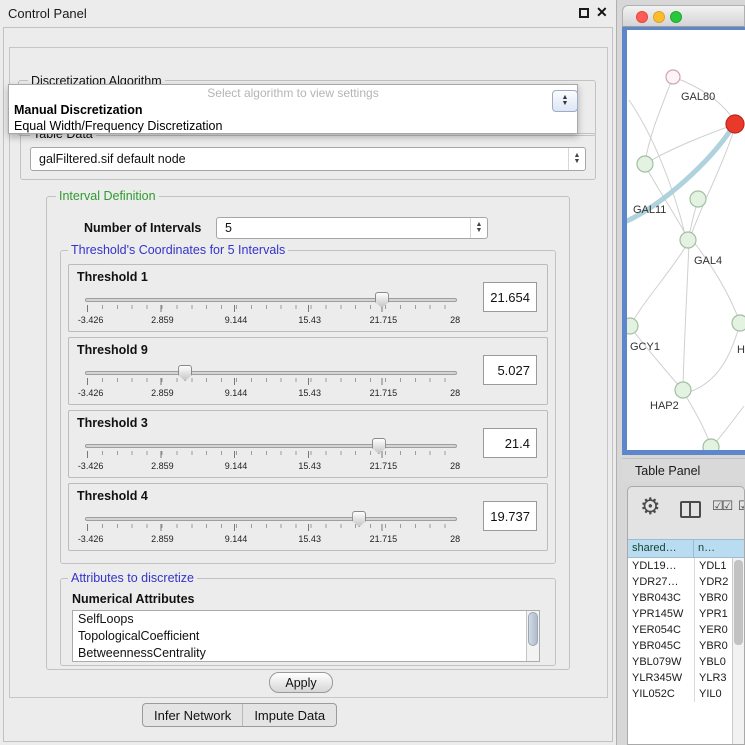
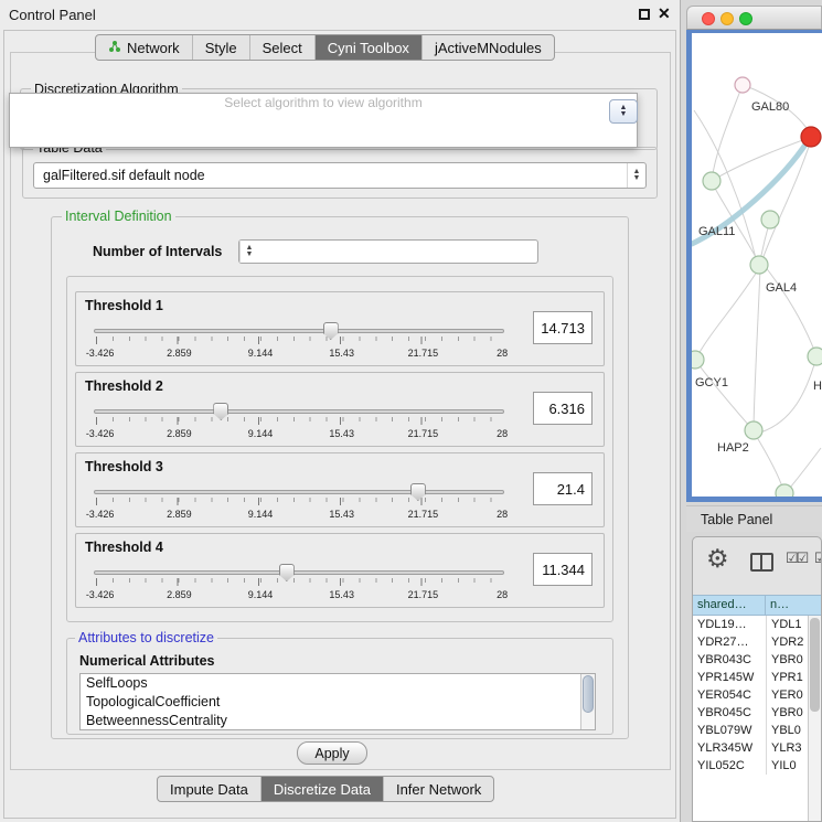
  Control Panel
  ✕
+ Network
+ Style
+ Select
+ Cyni Toolbox
+ jActiveMNodules
  Discretization Algorithm
- Select algorithm to view settings
+ Select algorithm to view algorithm
- Manual Discretization
- Equal Width/Frequency Discretization
  Table Data
  galFiltered.sif default node
  Interval Definition
  Number of Intervals
- 5
- Threshold's Coordinates for 5 Intervals
  Threshold 1
  -3.426
  2.859
  9.144
  15.43
  21.715
  28
- 21.654
+ 14.713
- Threshold 9
+ Threshold 2
  -3.426
  2.859
  9.144
  15.43
  21.715
  28
- 5.027
+ 6.316
  Threshold 3
  -3.426
  2.859
  9.144
  15.43
  21.715
  28
  21.4
  Threshold 4
  -3.426
  2.859
  9.144
  15.43
  21.715
  28
- 19.737
+ 11.344
  Attributes to discretize
  Numerical Attributes
  SelfLoops
  TopologicalCoefficient
  BetweennessCentrality
  Apply
- Infer Network
+ Impute Data
+ Discretize Data
- Impute Data
+ Infer Network
  GAL80
  GAL11
  GAL4
  GCY1
  HAP2
  H
  Table Panel
  ⚙
  ☑☑
  ☑
  shared…
  n…
  YDL19…
  YDL1
  YDR27…
  YDR2
  YBR043C
  YBR0
  YPR145W
  YPR1
  YER054C
  YER0
  YBR045C
  YBR0
  YBL079W
  YBL0
  YLR345W
  YLR3
  YIL052C
  YIL0
